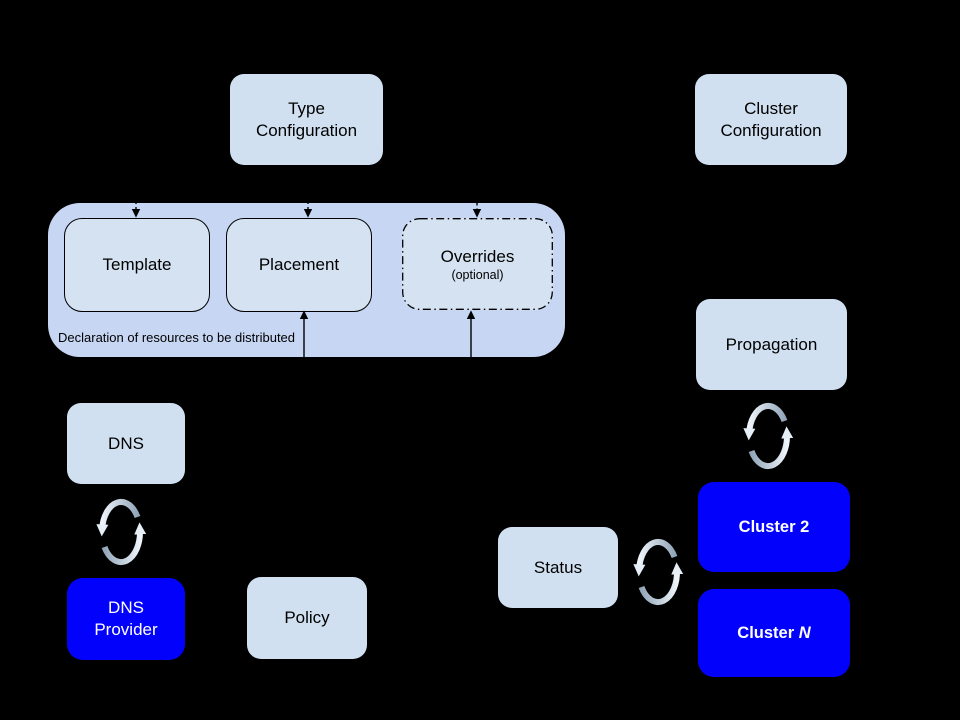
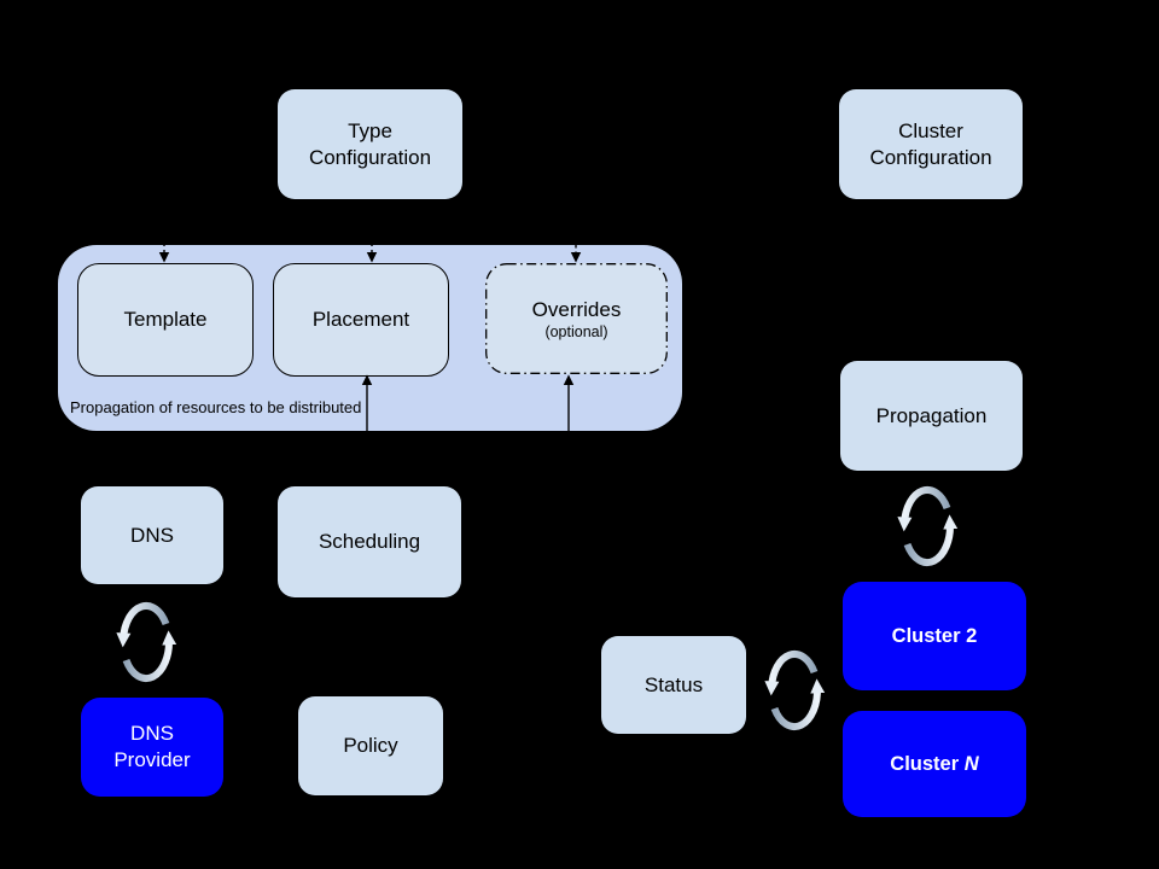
- Declaration of resources to be distributed
+ Propagation of resources to be distributed
  Template
  Placement
  Overrides
  (optional)
  Type
  Configuration
  Cluster
  Configuration
  DNS
+ Scheduling
  Policy
  Propagation
  Status
  DNS
  Provider
  Cluster 2
  Cluster N
